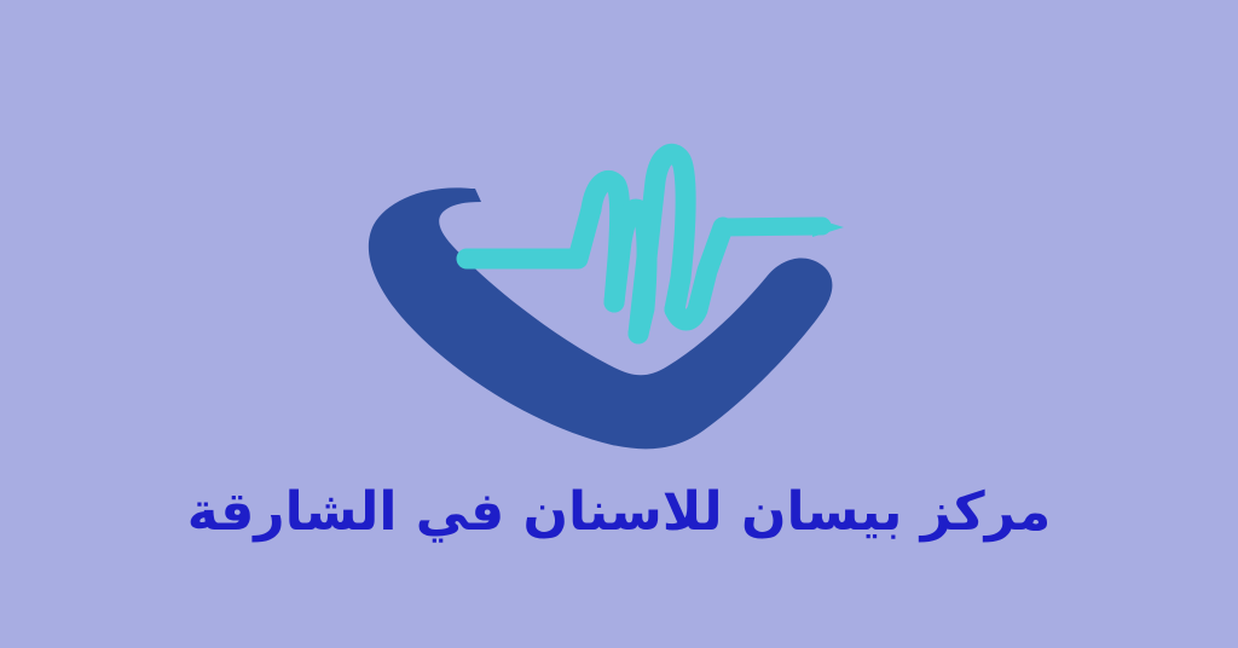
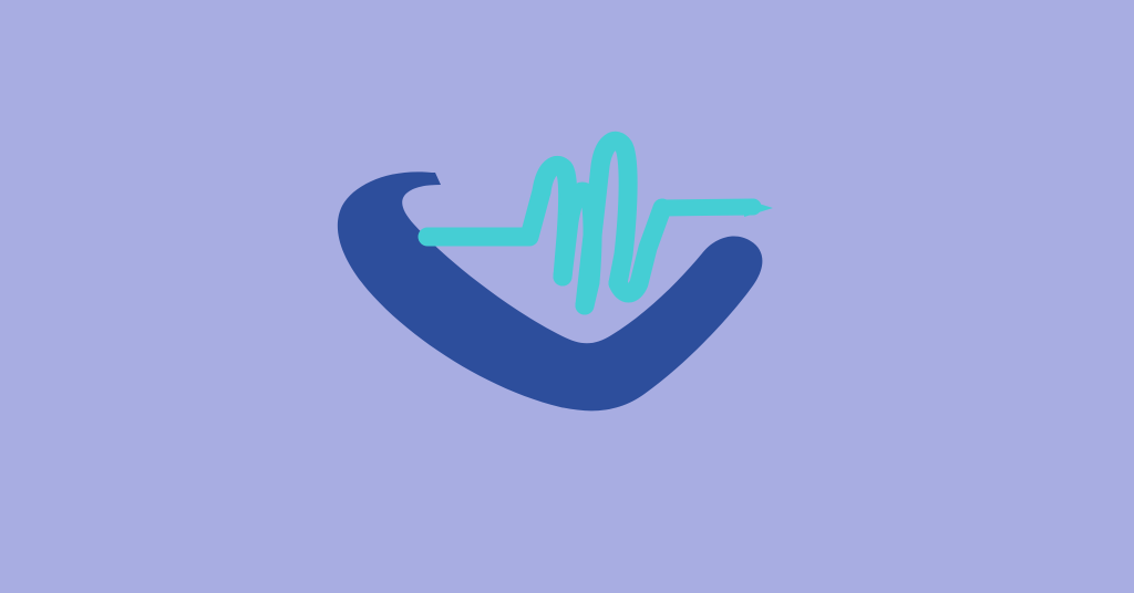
- مركز بيسان للاسنان في الشارقة
